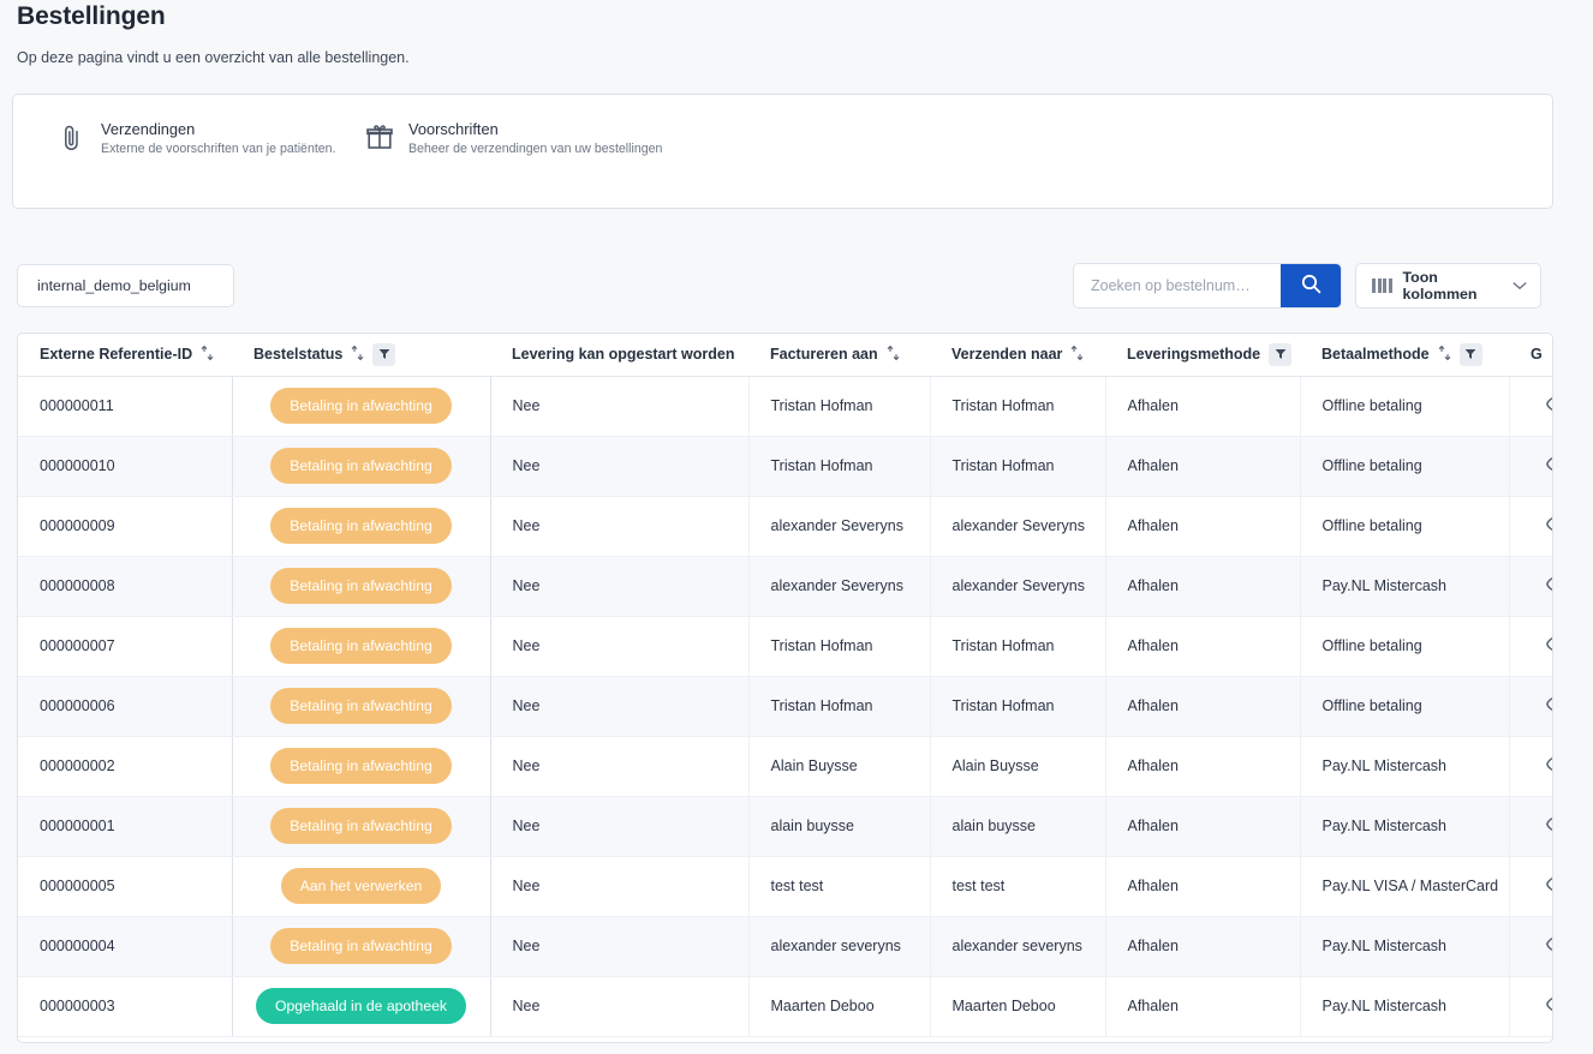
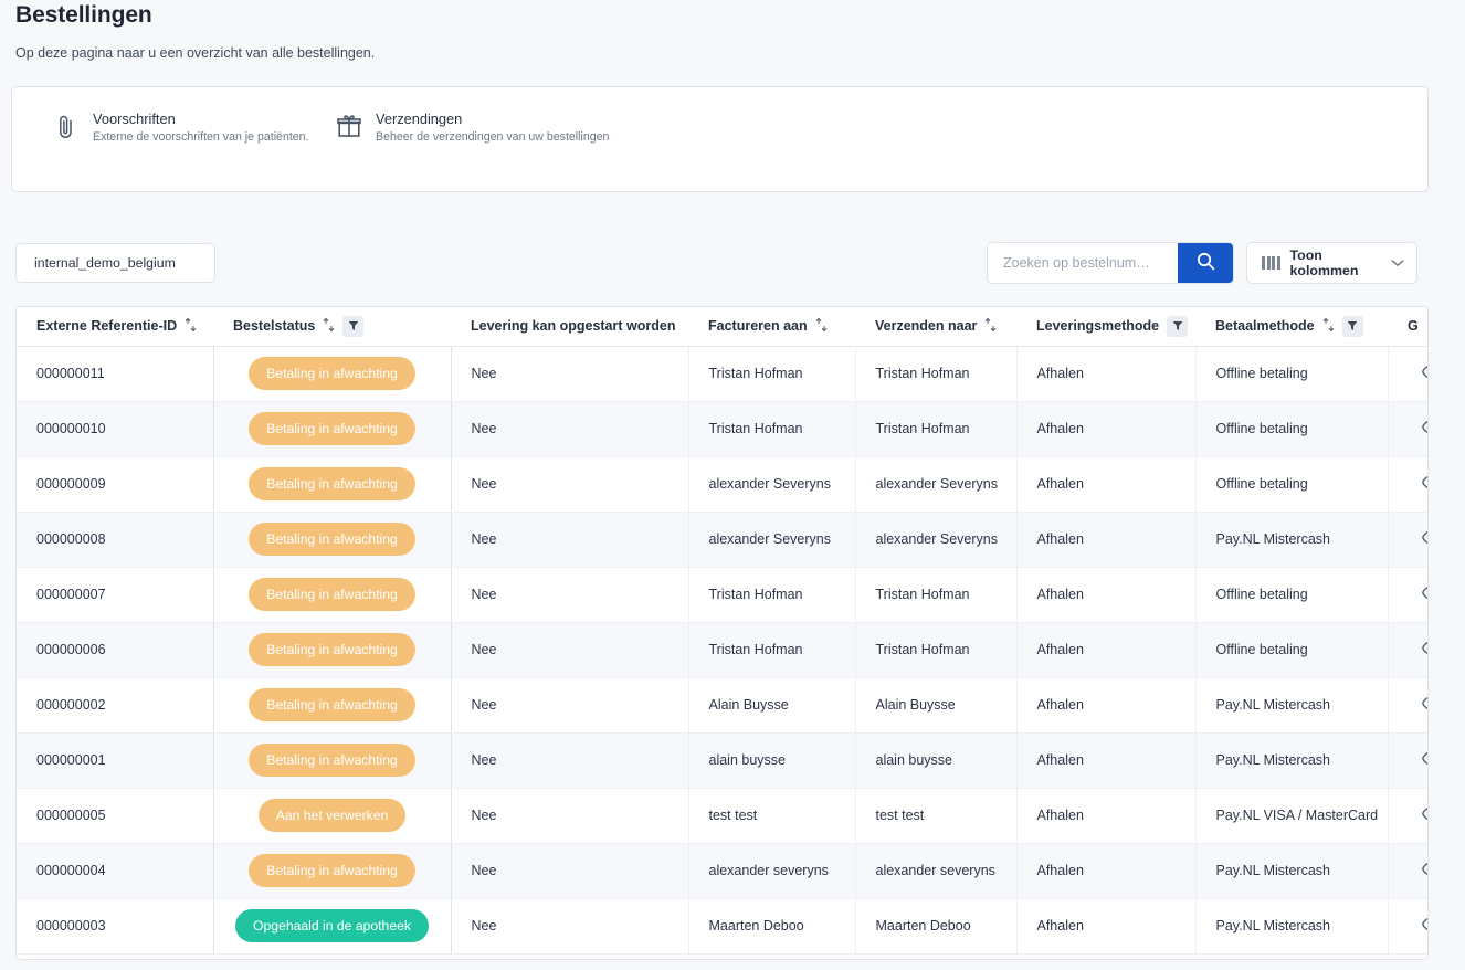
  Bestellingen
- Op deze pagina vindt u een overzicht van alle bestellingen.
+ Op deze pagina naar u een overzicht van alle bestellingen.
- Verzendingen
+ Voorschriften
  Externe de voorschriften van je patiënten.
- Voorschriften
+ Verzendingen
  Beheer de verzendingen van uw bestellingen
  internal_demo_belgium
  Zoeken op bestelnum…
  Toon kolommen
  Externe Referentie-ID	Bestelstatus	Levering kan opgestart worden	Factureren aan	Verzenden naar	Leveringsmethode	Betaalmethode	G
  000000011	Betaling in afwachting	Nee	Tristan Hofman	Tristan Hofman	Afhalen	Offline betaling
  000000010	Betaling in afwachting	Nee	Tristan Hofman	Tristan Hofman	Afhalen	Offline betaling
  000000009	Betaling in afwachting	Nee	alexander Severyns	alexander Severyns	Afhalen	Offline betaling
  000000008	Betaling in afwachting	Nee	alexander Severyns	alexander Severyns	Afhalen	Pay.NL Mistercash
  000000007	Betaling in afwachting	Nee	Tristan Hofman	Tristan Hofman	Afhalen	Offline betaling
  000000006	Betaling in afwachting	Nee	Tristan Hofman	Tristan Hofman	Afhalen	Offline betaling
  000000002	Betaling in afwachting	Nee	Alain Buysse	Alain Buysse	Afhalen	Pay.NL Mistercash
  000000001	Betaling in afwachting	Nee	alain buysse	alain buysse	Afhalen	Pay.NL Mistercash
  000000005	Aan het verwerken	Nee	test test	test test	Afhalen	Pay.NL VISA / MasterCard
  000000004	Betaling in afwachting	Nee	alexander severyns	alexander severyns	Afhalen	Pay.NL Mistercash
  000000003	Opgehaald in de apotheek	Nee	Maarten Deboo	Maarten Deboo	Afhalen	Pay.NL Mistercash
